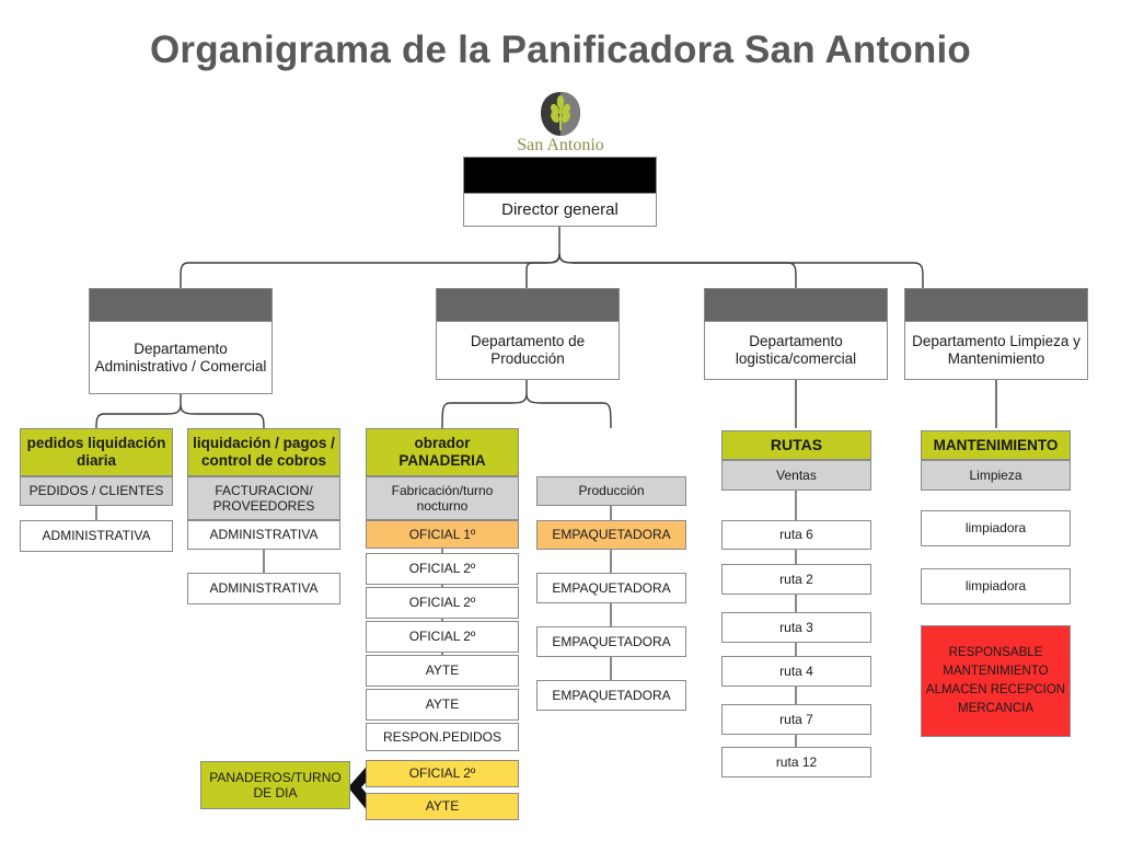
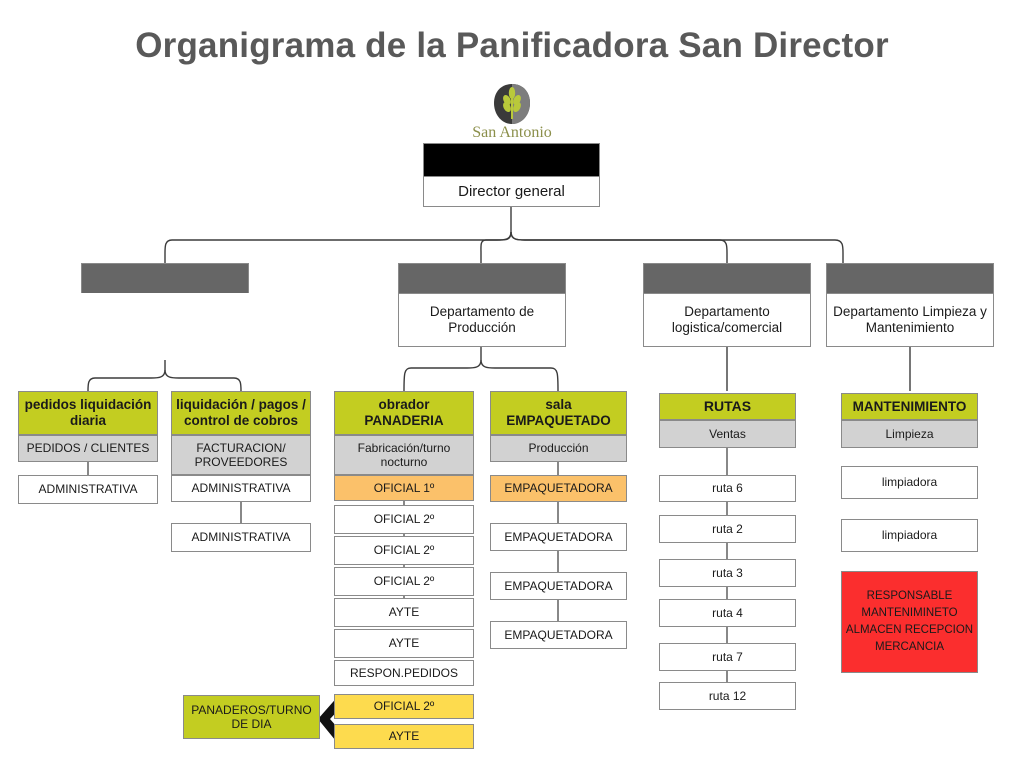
- Organigrama de la Panificadora San Antonio
+ Organigrama de la Panificadora San Director
  San Antonio
  Director general
- Departamento Administrativo / Comercial
  Departamento de Producción
  Departamento logistica/comercial
  Departamento Limpieza y Mantenimiento
  pedidos liquidación diaria
  PEDIDOS / CLIENTES
  ADMINISTRATIVA
  liquidación / pagos / control de cobros
  FACTURACION/ PROVEEDORES
  ADMINISTRATIVA
  ADMINISTRATIVA
  obrador PANADERIA
  Fabricación/turno nocturno
  OFICIAL 1º
  OFICIAL 2º
  OFICIAL 2º
  OFICIAL 2º
  AYTE
  AYTE
  RESPON.PEDIDOS
  PANADEROS/TURNO DE DIA
  OFICIAL 2º
  AYTE
+ sala EMPAQUETADO
  Producción
  EMPAQUETADORA
  EMPAQUETADORA
  EMPAQUETADORA
  EMPAQUETADORA
  RUTAS
  Ventas
  ruta 6
  ruta 2
  ruta 3
  ruta 4
  ruta 7
  ruta 12
  MANTENIMIENTO
  Limpieza
  limpiadora
  limpiadora
- RESPONSABLE MANTENIMIENTO ALMACEN RECEPCION MERCANCIA
+ RESPONSABLE MANTENIMINETO ALMACEN RECEPCION MERCANCIA
